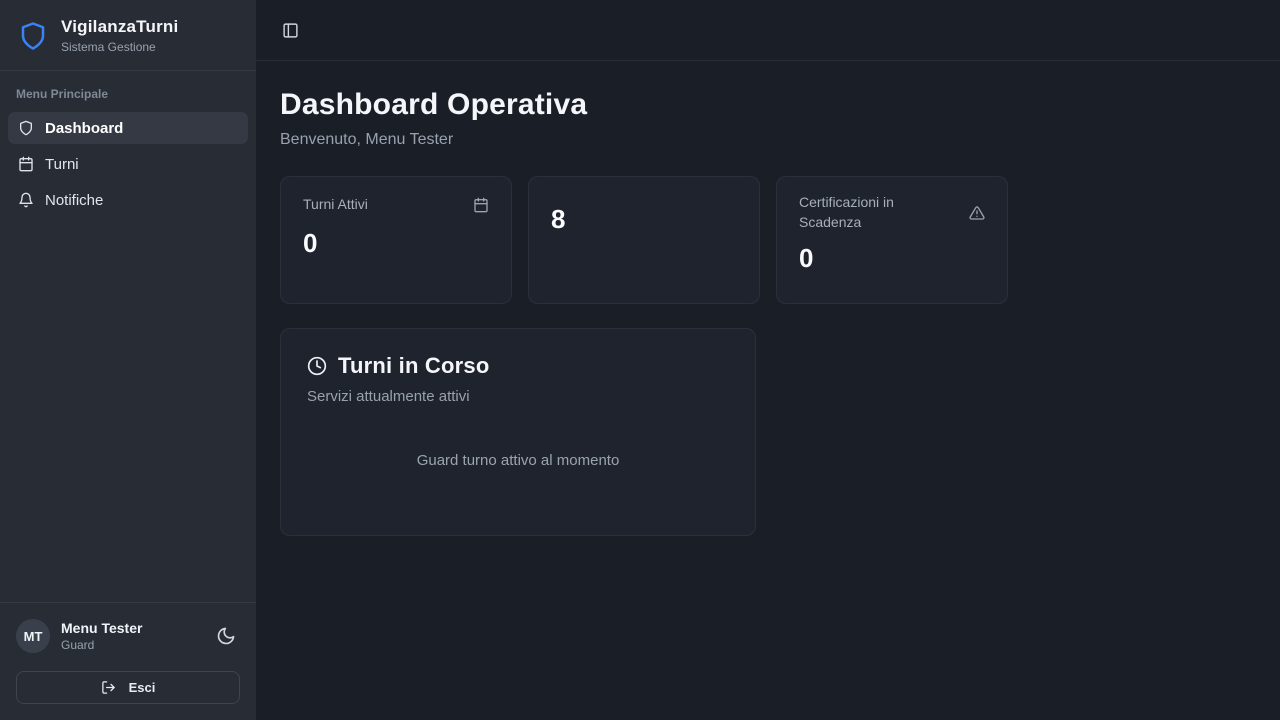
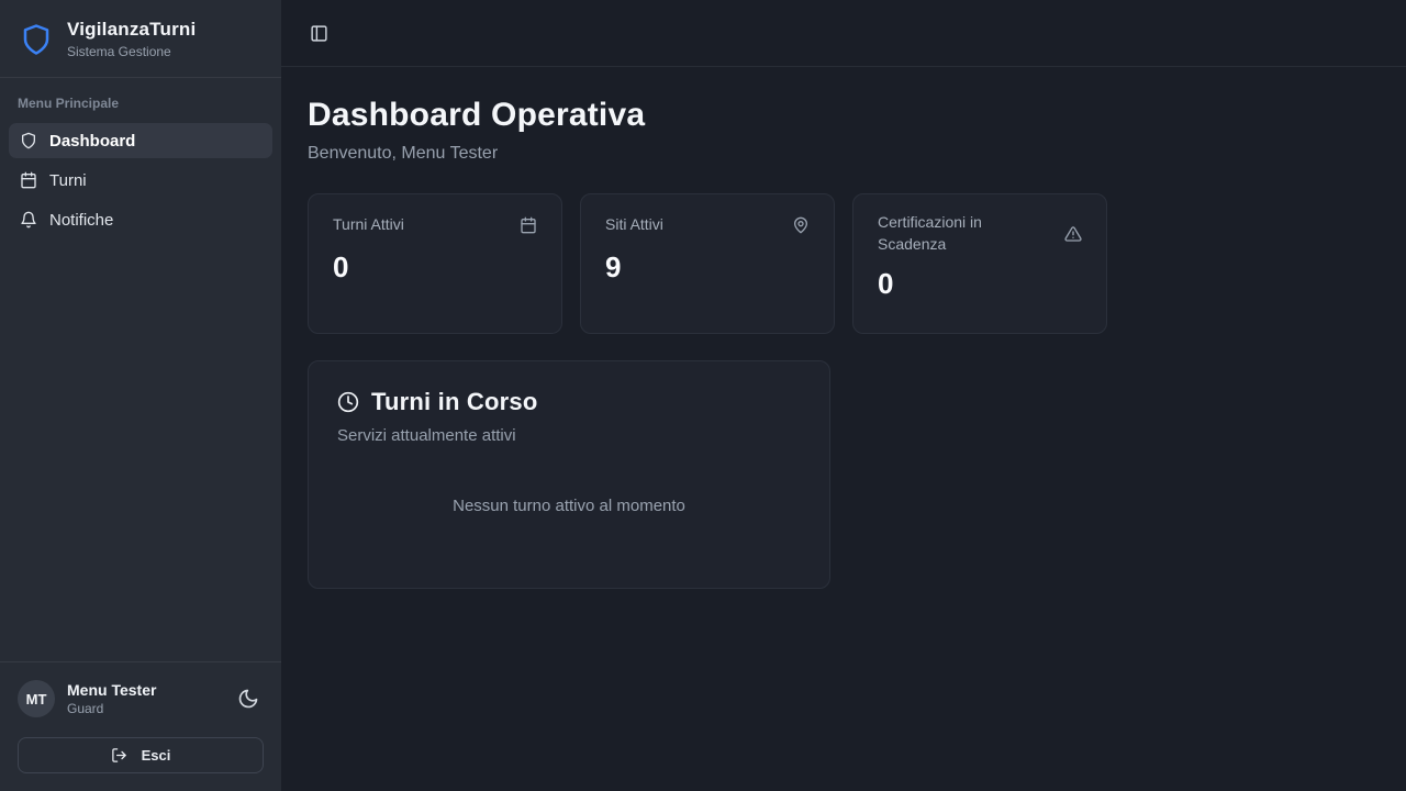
  VigilanzaTurni
  Sistema Gestione
  Menu Principale
  Dashboard
  Turni
  Notifiche
  MT
  Menu Tester
  Guard
  Esci
  Dashboard Operativa
  Benvenuto, Menu Tester
  Turni Attivi
  0
+ Siti Attivi
- 8
+ 9
  Certificazioni in Scadenza
  0
  Turni in Corso
  Servizi attualmente attivi
- Guard turno attivo al momento
+ Nessun turno attivo al momento
